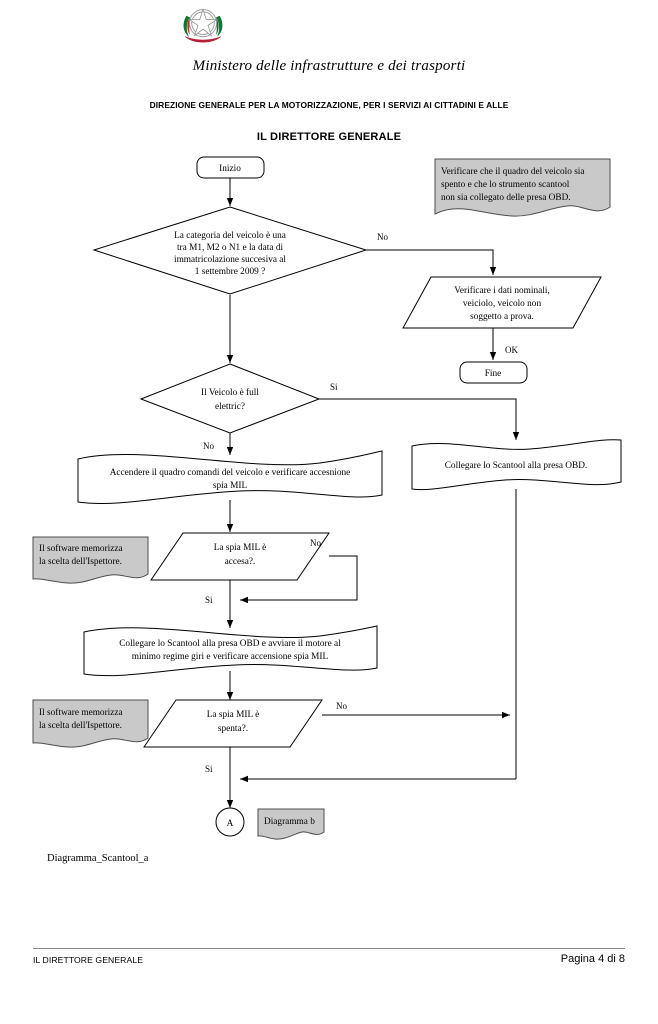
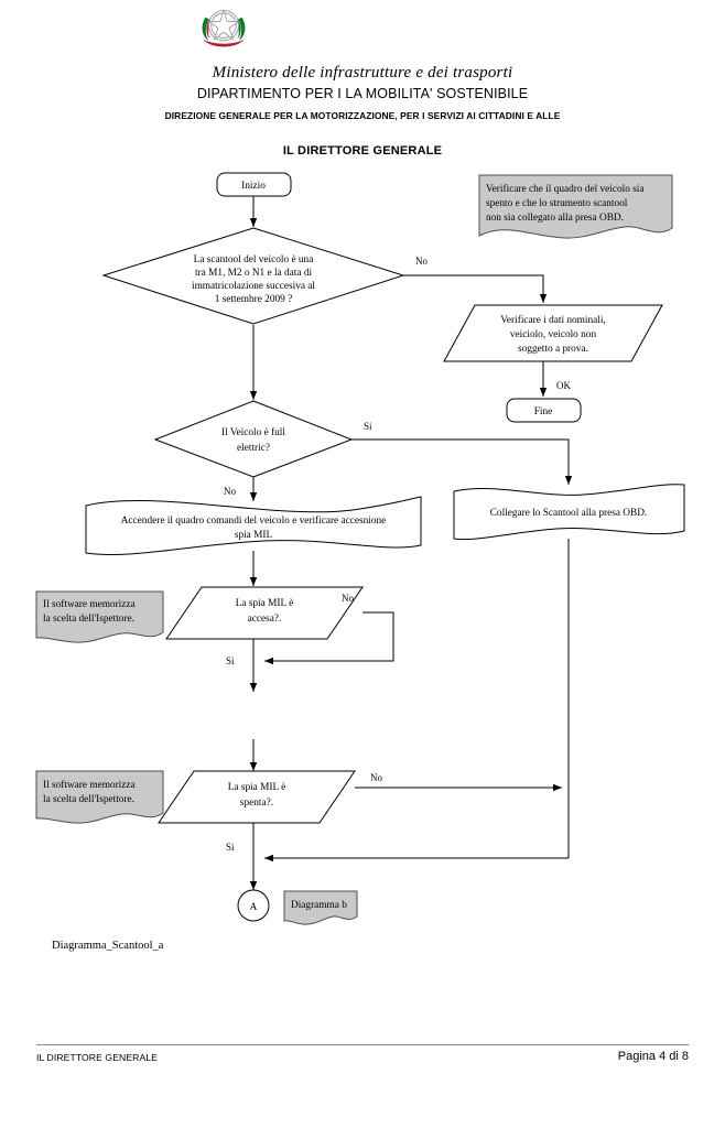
  Ministero delle infrastrutture e dei trasporti
+ DIPARTIMENTO PER I LA MOBILITA' SOSTENIBILE
  DIREZIONE GENERALE PER LA MOTORIZZAZIONE, PER I SERVIZI AI CITTADINI E ALLE
  IL DIRETTORE GENERALE
  Inizio
- La categoria del veicolo è una
+ La scantool del veicolo è una
  tra M1, M2 o N1 e la data di
  immatricolazione succesiva al
  1 settembre 2009 ?
  No
  Verificare che il quadro del veicolo sia
  spento e che lo strumento scantool
- non sia collegato delle presa OBD.
+ non sia collegato alla presa OBD.
  Verificare i dati nominali,
  veiciolo, veicolo non
  soggetto a prova.
  OK
  Fine
  Il Veicolo è full
  elettric?
  Si
  No
  Accendere il quadro comandi del veicolo e verificare accesnione
  spia MIL
  Collegare lo Scantool alla presa OBD.
  Il software memorizza
  la scelta dell'Ispettore.
  La spia MIL è
  accesa?.
  No
  Si
- Collegare lo Scantool alla presa OBD e avviare il motore al
- minimo regime giri e verificare accensione spia MIL
  Il software memorizza
  la scelta dell'Ispettore.
  La spia MIL è
  spenta?.
  No
  Si
  A
  Diagramma b
  Diagramma_Scantool_a
  IL DIRETTORE GENERALE
  Pagina 4 di 8
